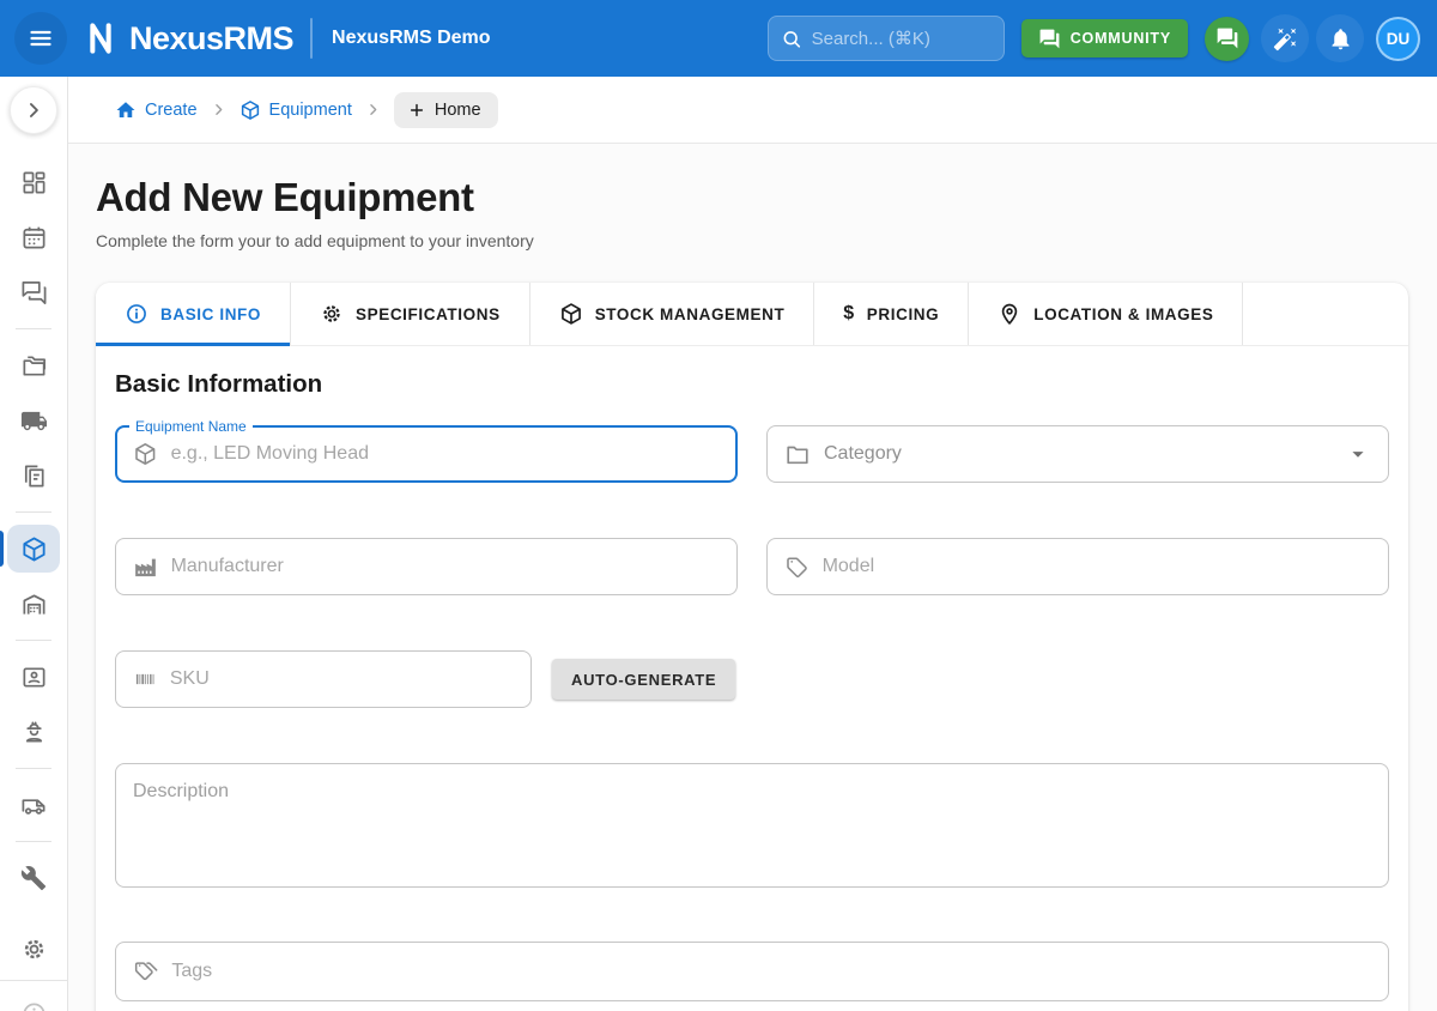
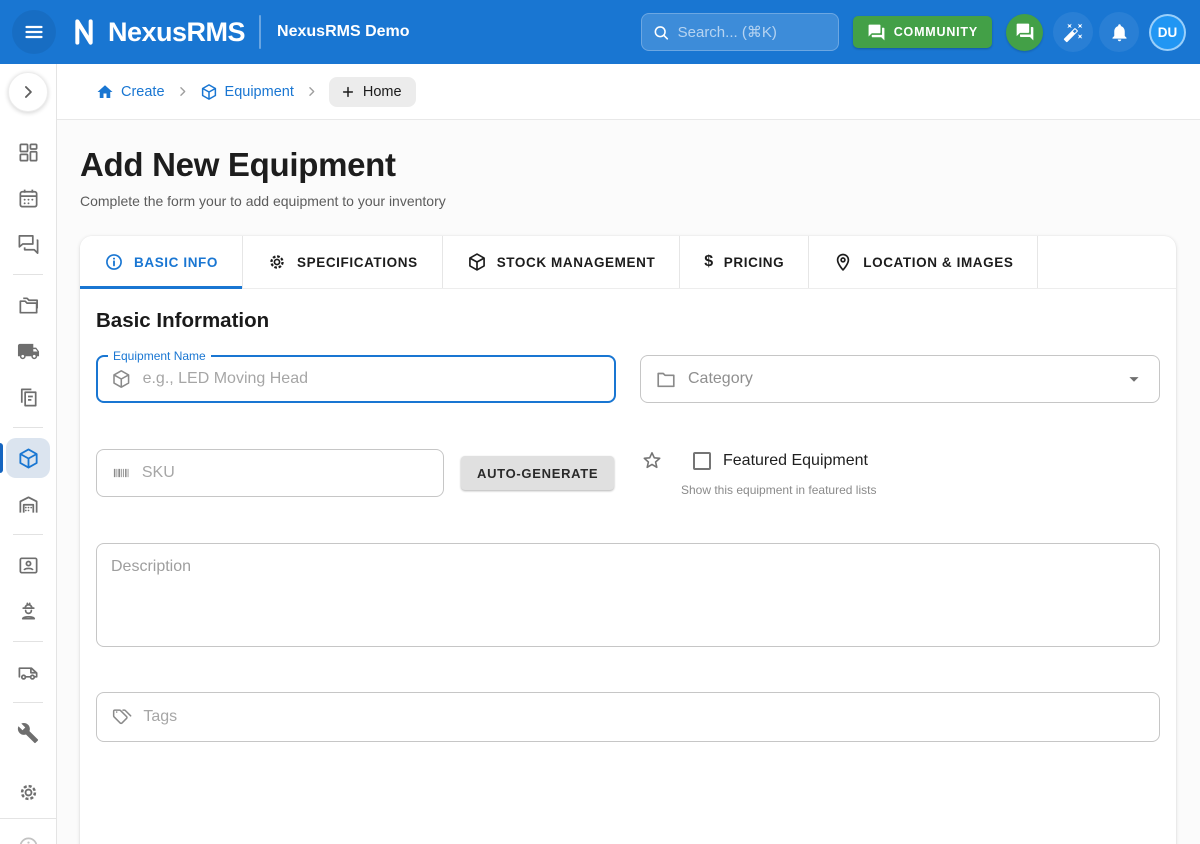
  NexusRMS
  NexusRMS Demo
  Search... (⌘K)
  COMMUNITY
  DU
  Create
  Equipment
  Home
  Add New Equipment
  Complete the form your to add equipment to your inventory
  BASIC INFO
  SPECIFICATIONS
  STOCK MANAGEMENT
  $
  PRICING
  LOCATION & IMAGES
  Basic Information
  Equipment Name
  e.g., LED Moving Head
  Category
- Manufacturer
- Model
  SKU
  AUTO-GENERATE
+ Featured Equipment
+ Show this equipment in featured lists
  Description
  Tags
